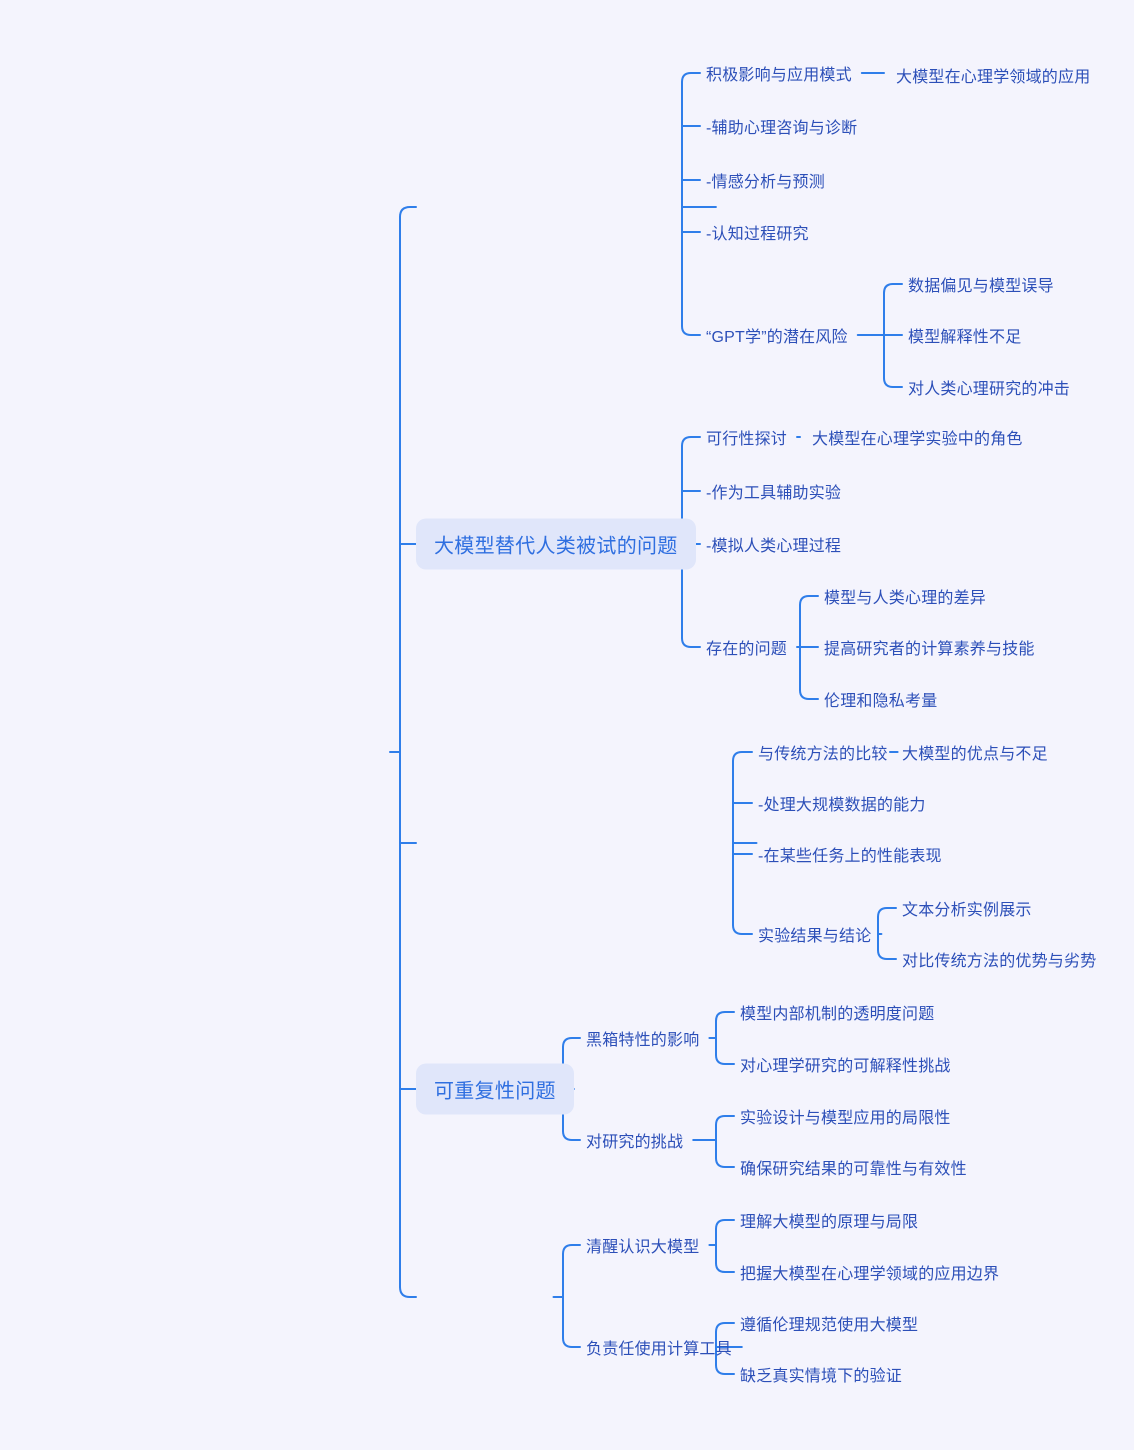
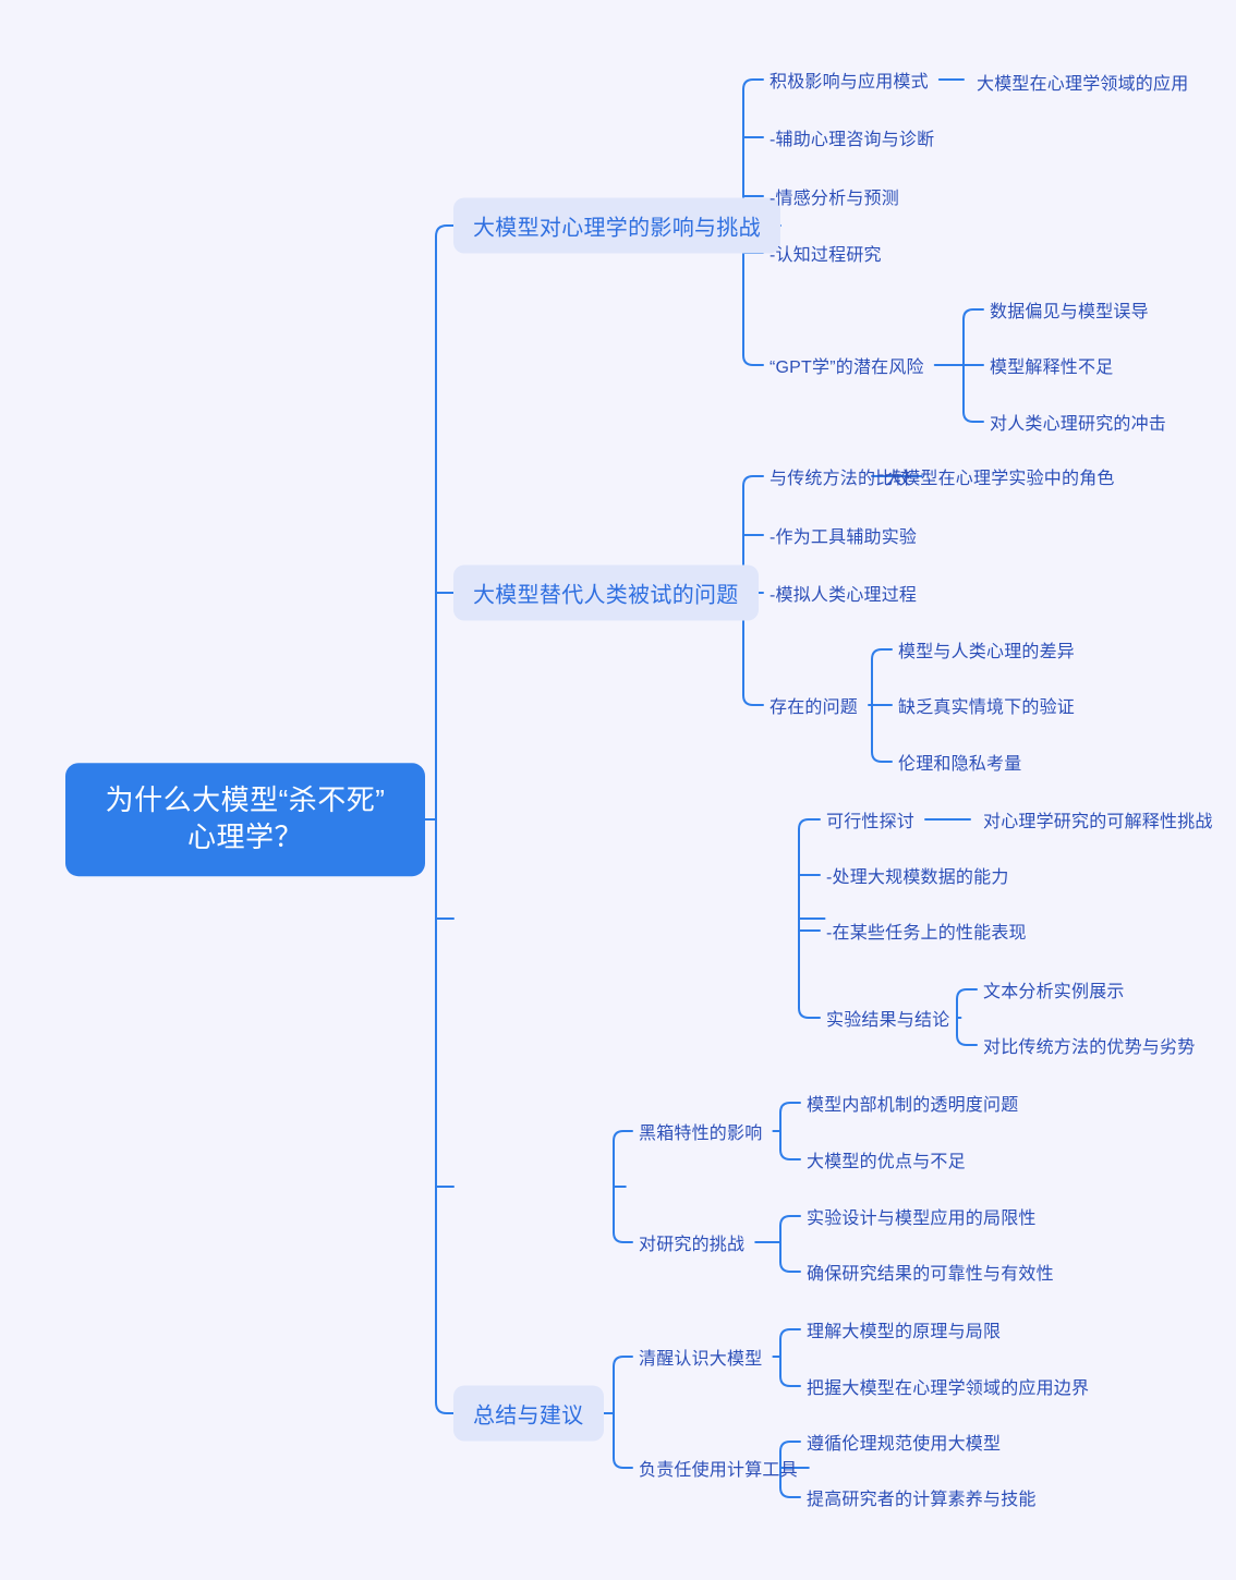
+ 为什么大模型“杀不死”
+ 心理学？
+ 大模型对心理学的影响与挑战
  积极影响与应用模式
  大模型在心理学领域的应用
  -辅助心理咨询与诊断
  -情感分析与预测
  -认知过程研究
  “GPT学”的潜在风险
  数据偏见与模型误导
  模型解释性不足
  对人类心理研究的冲击
  大模型替代人类被试的问题
- 可行性探讨
+ 与传统方法的比较
  大模型在心理学实验中的角色
  -作为工具辅助实验
  -模拟人类心理过程
  存在的问题
  模型与人类心理的差异
- 提高研究者的计算素养与技能
+ 缺乏真实情境下的验证
  伦理和隐私考量
- 与传统方法的比较
+ 可行性探讨
- 大模型的优点与不足
+ 对心理学研究的可解释性挑战
  -处理大规模数据的能力
  -在某些任务上的性能表现
  实验结果与结论
  文本分析实例展示
  对比传统方法的优势与劣势
- 可重复性问题
  黑箱特性的影响
  模型内部机制的透明度问题
- 对心理学研究的可解释性挑战
+ 大模型的优点与不足
  对研究的挑战
  实验设计与模型应用的局限性
  确保研究结果的可靠性与有效性
+ 总结与建议
  清醒认识大模型
  理解大模型的原理与局限
  把握大模型在心理学领域的应用边界
  负责任使用计算工具
  遵循伦理规范使用大模型
- 缺乏真实情境下的验证
+ 提高研究者的计算素养与技能
